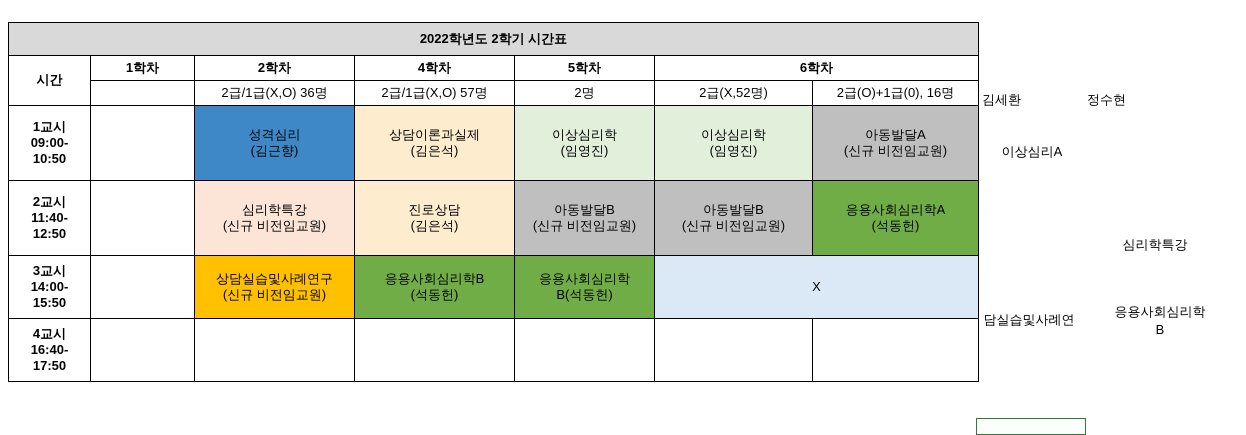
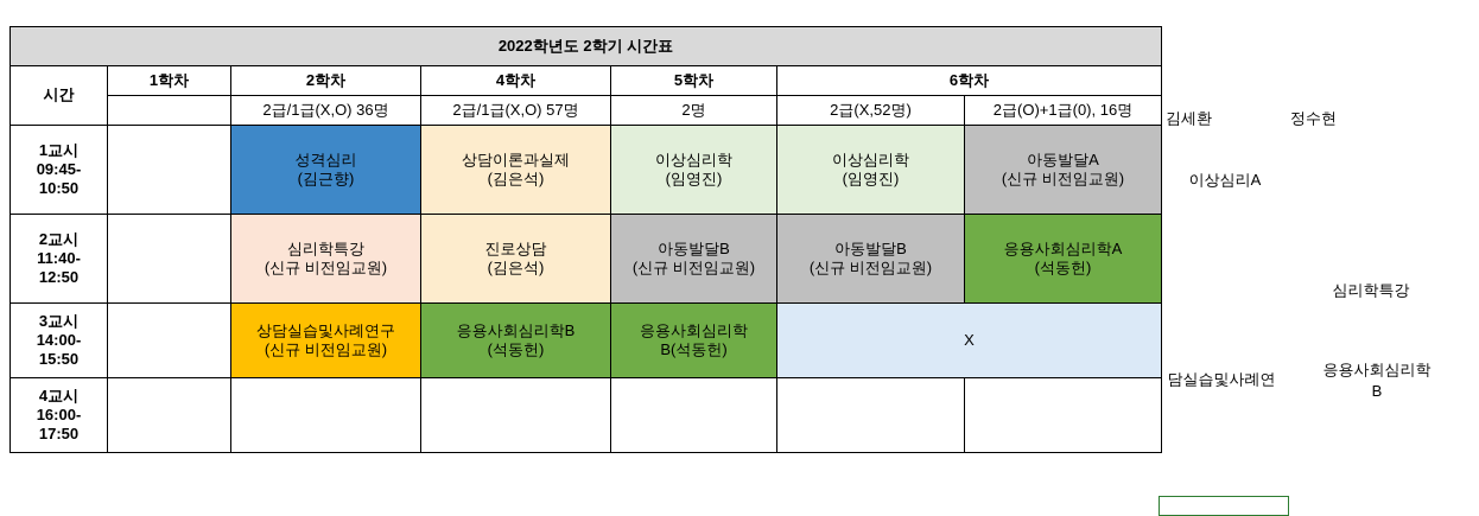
  2022학년도 2학기 시간표
  시간	1학차	2학차	4학차	5학차	6학차
  	2급/1급(X,O) 36명	2급/1급(X,O) 57명	2명	2급(X,52명)	2급(O)+1급(0), 16명
- 1교시 09:00- 10:50		성격심리 (김근향)	상담이론과실제 (김은석)	이상심리학 (임영진)	이상심리학 (임영진)	아동발달A (신규 비전임교원)
+ 1교시 09:45- 10:50		성격심리 (김근향)	상담이론과실제 (김은석)	이상심리학 (임영진)	이상심리학 (임영진)	아동발달A (신규 비전임교원)
  2교시 11:40- 12:50		심리학특강 (신규 비전임교원)	진로상담 (김은석)	아동발달B (신규 비전임교원)	아동발달B (신규 비전임교원)	응용사회심리학A (석동헌)
  3교시 14:00- 15:50		상담실습및사례연구 (신규 비전임교원)	응용사회심리학B (석동헌)	응용사회심리학 B(석동헌)	X
- 4교시 16:40- 17:50
+ 4교시 16:00- 17:50
  김세환
  정수현
  이상심리A
  담실습및사례연
  심리학특강
  응용사회심리학
  B
